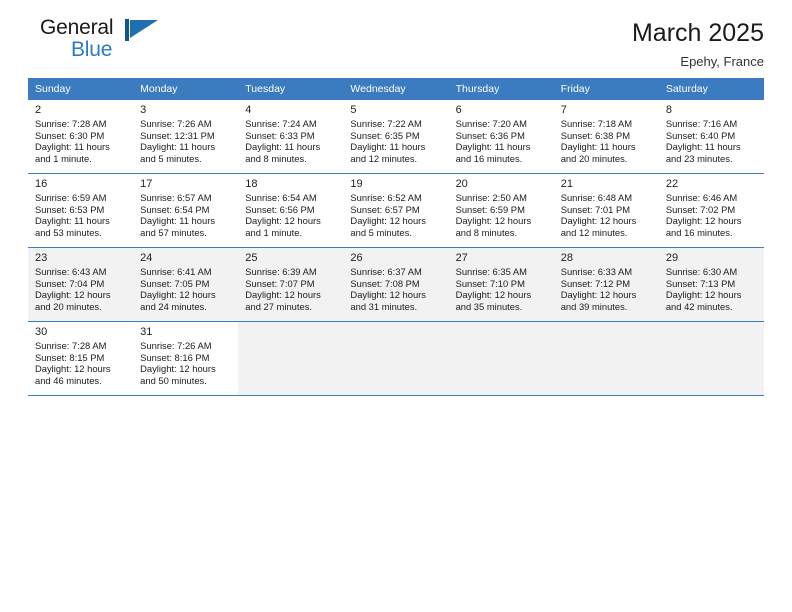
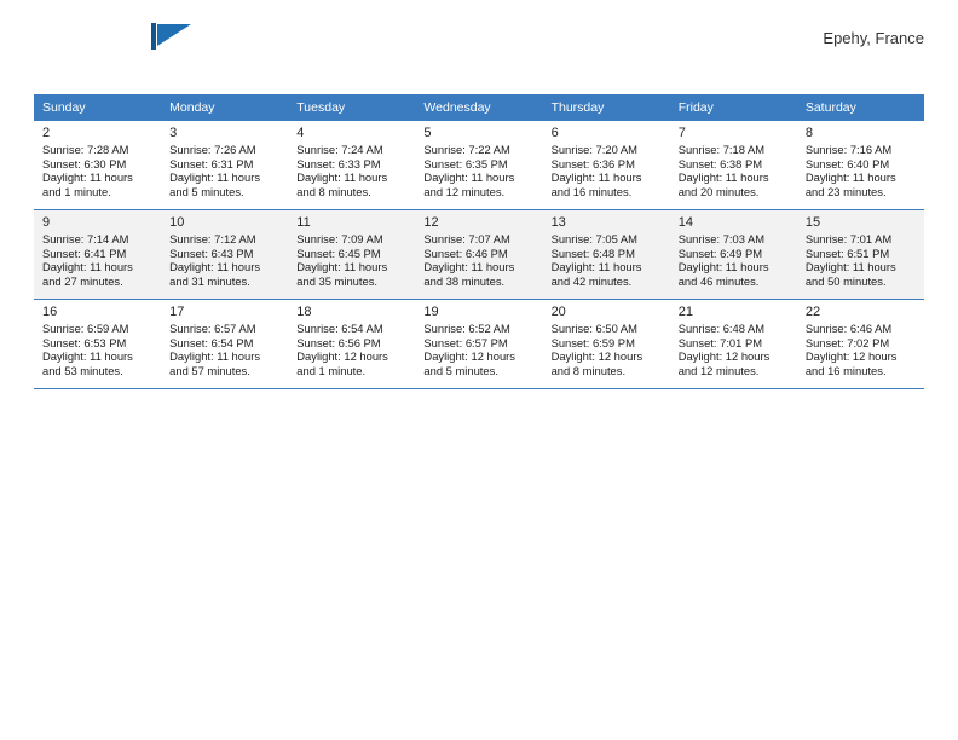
- General
- Blue
- March 2025
  Epehy, France
  Sunday	Monday	Tuesday	Wednesday	Thursday	Friday	Saturday
- 2Sunrise: 7:28 AMSunset: 6:30 PMDaylight: 11 hoursand 1 minute.	3Sunrise: 7:26 AMSunset: 12:31 PMDaylight: 11 hoursand 5 minutes.	4Sunrise: 7:24 AMSunset: 6:33 PMDaylight: 11 hoursand 8 minutes.	5Sunrise: 7:22 AMSunset: 6:35 PMDaylight: 11 hoursand 12 minutes.	6Sunrise: 7:20 AMSunset: 6:36 PMDaylight: 11 hoursand 16 minutes.	7Sunrise: 7:18 AMSunset: 6:38 PMDaylight: 11 hoursand 20 minutes.	8Sunrise: 7:16 AMSunset: 6:40 PMDaylight: 11 hoursand 23 minutes.
+ 2Sunrise: 7:28 AMSunset: 6:30 PMDaylight: 11 hoursand 1 minute.	3Sunrise: 7:26 AMSunset: 6:31 PMDaylight: 11 hoursand 5 minutes.	4Sunrise: 7:24 AMSunset: 6:33 PMDaylight: 11 hoursand 8 minutes.	5Sunrise: 7:22 AMSunset: 6:35 PMDaylight: 11 hoursand 12 minutes.	6Sunrise: 7:20 AMSunset: 6:36 PMDaylight: 11 hoursand 16 minutes.	7Sunrise: 7:18 AMSunset: 6:38 PMDaylight: 11 hoursand 20 minutes.	8Sunrise: 7:16 AMSunset: 6:40 PMDaylight: 11 hoursand 23 minutes.
+ 9Sunrise: 7:14 AMSunset: 6:41 PMDaylight: 11 hoursand 27 minutes.	10Sunrise: 7:12 AMSunset: 6:43 PMDaylight: 11 hoursand 31 minutes.	11Sunrise: 7:09 AMSunset: 6:45 PMDaylight: 11 hoursand 35 minutes.	12Sunrise: 7:07 AMSunset: 6:46 PMDaylight: 11 hoursand 38 minutes.	13Sunrise: 7:05 AMSunset: 6:48 PMDaylight: 11 hoursand 42 minutes.	14Sunrise: 7:03 AMSunset: 6:49 PMDaylight: 11 hoursand 46 minutes.	15Sunrise: 7:01 AMSunset: 6:51 PMDaylight: 11 hoursand 50 minutes.
- 16Sunrise: 6:59 AMSunset: 6:53 PMDaylight: 11 hoursand 53 minutes.	17Sunrise: 6:57 AMSunset: 6:54 PMDaylight: 11 hoursand 57 minutes.	18Sunrise: 6:54 AMSunset: 6:56 PMDaylight: 12 hoursand 1 minute.	19Sunrise: 6:52 AMSunset: 6:57 PMDaylight: 12 hoursand 5 minutes.	20Sunrise: 2:50 AMSunset: 6:59 PMDaylight: 12 hoursand 8 minutes.	21Sunrise: 6:48 AMSunset: 7:01 PMDaylight: 12 hoursand 12 minutes.	22Sunrise: 6:46 AMSunset: 7:02 PMDaylight: 12 hoursand 16 minutes.
+ 16Sunrise: 6:59 AMSunset: 6:53 PMDaylight: 11 hoursand 53 minutes.	17Sunrise: 6:57 AMSunset: 6:54 PMDaylight: 11 hoursand 57 minutes.	18Sunrise: 6:54 AMSunset: 6:56 PMDaylight: 12 hoursand 1 minute.	19Sunrise: 6:52 AMSunset: 6:57 PMDaylight: 12 hoursand 5 minutes.	20Sunrise: 6:50 AMSunset: 6:59 PMDaylight: 12 hoursand 8 minutes.	21Sunrise: 6:48 AMSunset: 7:01 PMDaylight: 12 hoursand 12 minutes.	22Sunrise: 6:46 AMSunset: 7:02 PMDaylight: 12 hoursand 16 minutes.
- 23Sunrise: 6:43 AMSunset: 7:04 PMDaylight: 12 hoursand 20 minutes.	24Sunrise: 6:41 AMSunset: 7:05 PMDaylight: 12 hoursand 24 minutes.	25Sunrise: 6:39 AMSunset: 7:07 PMDaylight: 12 hoursand 27 minutes.	26Sunrise: 6:37 AMSunset: 7:08 PMDaylight: 12 hoursand 31 minutes.	27Sunrise: 6:35 AMSunset: 7:10 PMDaylight: 12 hoursand 35 minutes.	28Sunrise: 6:33 AMSunset: 7:12 PMDaylight: 12 hoursand 39 minutes.	29Sunrise: 6:30 AMSunset: 7:13 PMDaylight: 12 hoursand 42 minutes.
- 30Sunrise: 7:28 AMSunset: 8:15 PMDaylight: 12 hoursand 46 minutes.	31Sunrise: 7:26 AMSunset: 8:16 PMDaylight: 12 hoursand 50 minutes.
